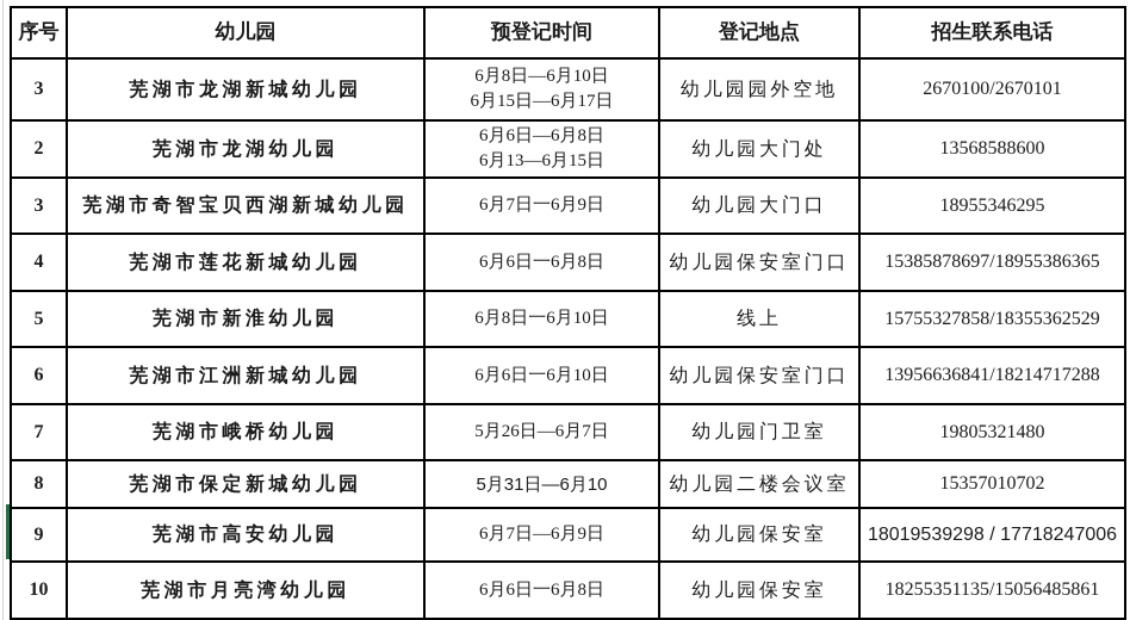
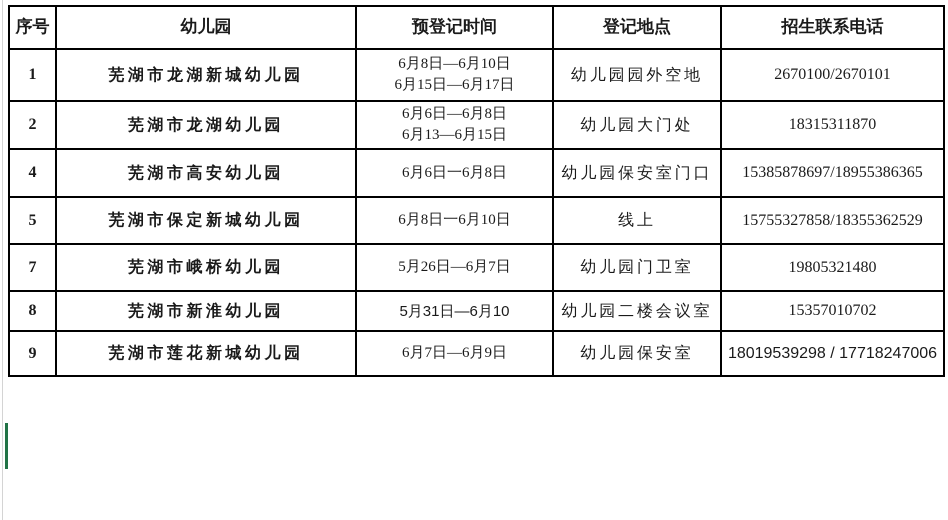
  序号	幼儿园	预登记时间	登记地点	招生联系电话
- 3	芜湖市龙湖新城幼儿园	6月8日—6月10日 6月15日—6月17日	幼儿园园外空地	2670100/2670101
+ 1	芜湖市龙湖新城幼儿园	6月8日—6月10日 6月15日—6月17日	幼儿园园外空地	2670100/2670101
- 2	芜湖市龙湖幼儿园	6月6日—6月8日 6月13—6月15日	幼儿园大门处	13568588600
+ 2	芜湖市龙湖幼儿园	6月6日—6月8日 6月13—6月15日	幼儿园大门处	18315311870
- 3	芜湖市奇智宝贝西湖新城幼儿园	6月7日一6月9日	幼儿园大门口	18955346295
- 4	芜湖市莲花新城幼儿园	6月6日一6月8日	幼儿园保安室门口	15385878697/18955386365
+ 4	芜湖市高安幼儿园	6月6日一6月8日	幼儿园保安室门口	15385878697/18955386365
- 5	芜湖市新淮幼儿园	6月8日一6月10日	线上	15755327858/18355362529
+ 5	芜湖市保定新城幼儿园	6月8日一6月10日	线上	15755327858/18355362529
- 6	芜湖市江洲新城幼儿园	6月6日一6月10日	幼儿园保安室门口	13956636841/18214717288
  7	芜湖市峨桥幼儿园	5月26日—6月7日	幼儿园门卫室	19805321480
- 8	芜湖市保定新城幼儿园	5月31日—6月10	幼儿园二楼会议室	15357010702
+ 8	芜湖市新淮幼儿园	5月31日—6月10	幼儿园二楼会议室	15357010702
- 9	芜湖市高安幼儿园	6月7日—6月9日	幼儿园保安室	18019539298 / 17718247006
+ 9	芜湖市莲花新城幼儿园	6月7日—6月9日	幼儿园保安室	18019539298 / 17718247006
- 10	芜湖市月亮湾幼儿园	6月6日一6月8日	幼儿园保安室	18255351135/15056485861
